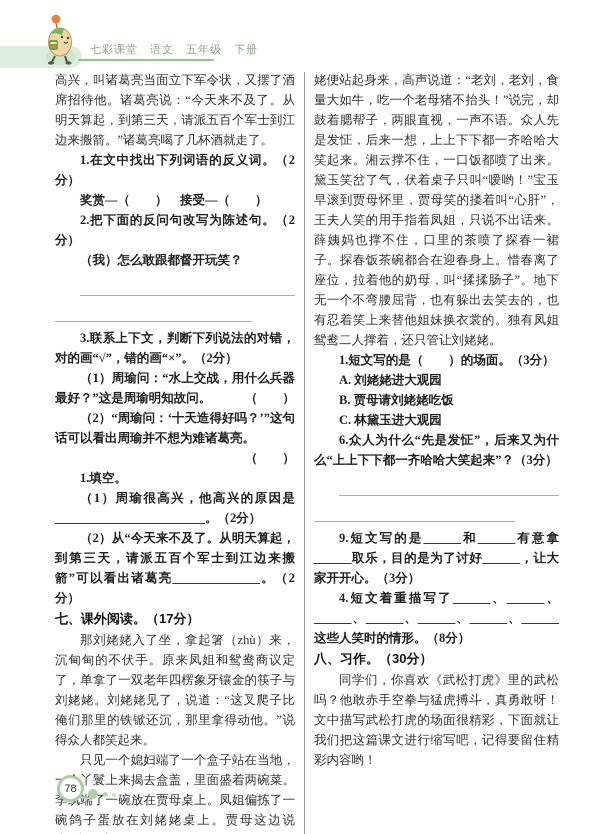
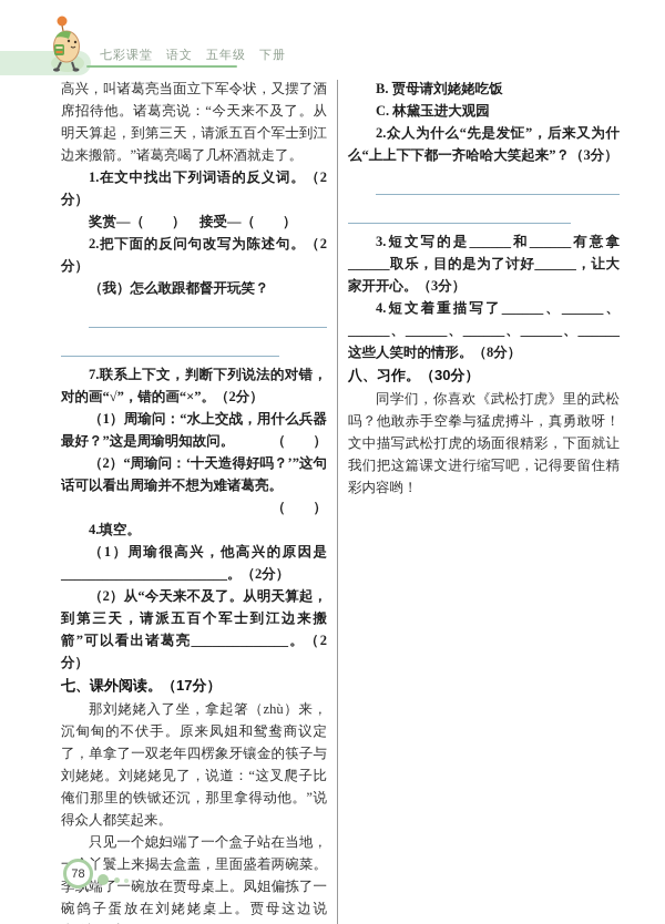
  七彩课堂 语文 五年级 下册
  高兴，叫诸葛亮当面立下军令状，又摆了酒席招待他。诸葛亮说：“今天来不及了。从明天算起，到第三天，请派五百个军士到江边来搬箭。”诸葛亮喝了几杯酒就走了。
  1.在文中找出下列词语的反义词。（2分）
  奖赏—（ ） 接受—（ ）
  2.把下面的反问句改写为陈述句。（2分）
  （我）怎么敢跟都督开玩笑？
- 3.联系上下文，判断下列说法的对错，对的画“√”，错的画“×”。（2分）
+ 7.联系上下文，判断下列说法的对错，对的画“√”，错的画“×”。（2分）
  （1）周瑜问：“水上交战，用什么兵器最好？”这是周瑜明知故问。
  （ ）
  （2）“周瑜问：‘十天造得好吗？’”这句话可以看出周瑜并不想为难诸葛亮。
  （ ）
- 1.填空。
+ 4.填空。
  （1）周瑜很高兴，他高兴的原因是________________________。（2分）
  （2）从“今天来不及了。从明天算起，到第三天，请派五百个军士到江边来搬箭”可以看出诸葛亮______________。（2分）
  七、课外阅读。（17分）
  那刘姥姥入了坐，拿起箸（zhù）来，沉甸甸的不伏手。原来凤姐和鸳鸯商议定了，单拿了一双老年四楞象牙镶金的筷子与刘姥姥。刘姥姥见了，说道：“这叉爬子比俺们那里的铁锨还沉，那里拿得动他。”说得众人都笑起来。
  只见一个媳妇端了一个盒子站在当地，丫鬟上来揭去盒盖，里面盛着两碗菜。李端了一碗放在贾母桌上。凤姐偏拣了一碗鸽子蛋放在刘姥姥桌上。贾母这边说
- 姥便站起身来，高声说道：“老刘，老刘，食量大如牛，吃一个老母猪不抬头！”说完，却鼓着腮帮子，两眼直视，一声不语。众人先是发怔，后来一想，上上下下都一齐哈哈大笑起来。湘云撑不住，一口饭都喷了出来。黛玉笑岔了气，伏着桌子只叫“嗳哟！”宝玉早滚到贾母怀里，贾母笑的搂着叫“心肝”，王夫人笑的用手指着凤姐，只说不出话来。薛姨妈也撑不住，口里的茶喷了探春一裙子。探春饭茶碗都合在迎春身上。惜春离了座位，拉着他的奶母，叫“揉揉肠子”。地下无一个不弯腰屈背，也有躲出去笑去的，也有忍着笑上来替他姐妹换衣裳的。独有凤姐鸳鸯二人撑着，还只管让刘姥姥。
- 1.短文写的是（ ）的场面。（3分）
- A. 刘姥姥进大观园
  B. 贾母请刘姥姥吃饭
  C. 林黛玉进大观园
- 6.众人为什么“先是发怔”，后来又为什么“上上下下都一齐哈哈大笑起来”？（3分）
+ 2.众人为什么“先是发怔”，后来又为什么“上上下下都一齐哈哈大笑起来”？（3分）
- 9.短文写的是______和______有意拿______取乐，目的是为了讨好______，让大家开开心。（3分）
+ 3.短文写的是______和______有意拿______取乐，目的是为了讨好______，让大家开开心。（3分）
  4.短文着重描写了______、______、______、______、______、______、______这些人笑时的情形。（8分）
  八、习作。（30分）
  同学们，你喜欢《武松打虎》里的武松吗？他敢赤手空拳与猛虎搏斗，真勇敢呀！文中描写武松打虎的场面很精彩，下面就让我们把这篇课文进行缩写吧，记得要留住精彩内容哟！
  78
